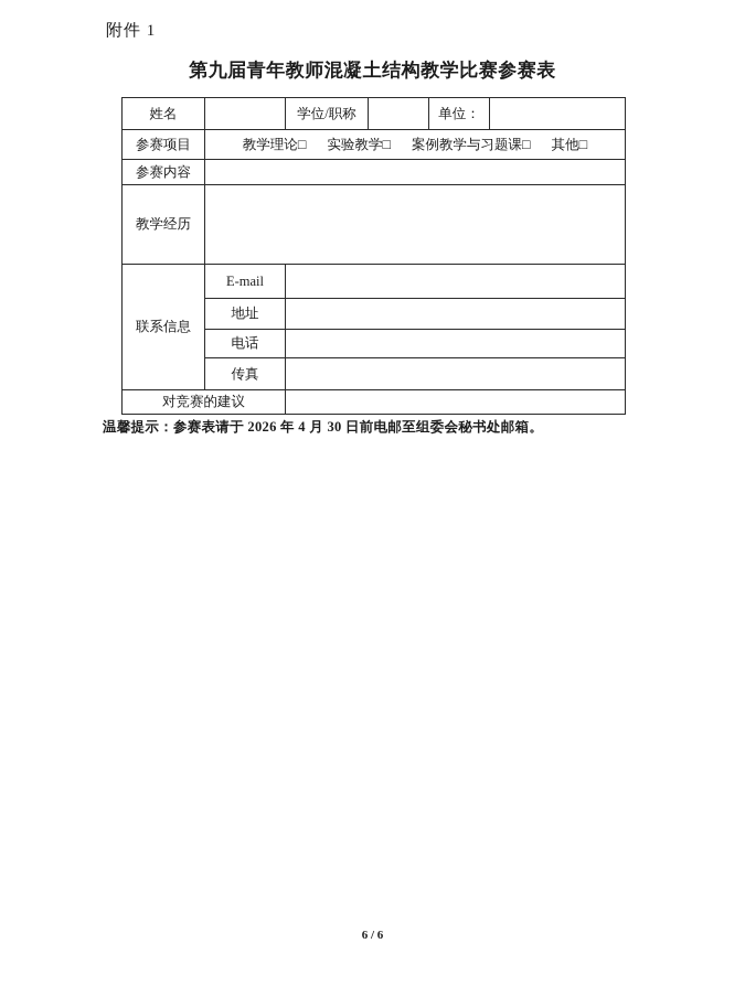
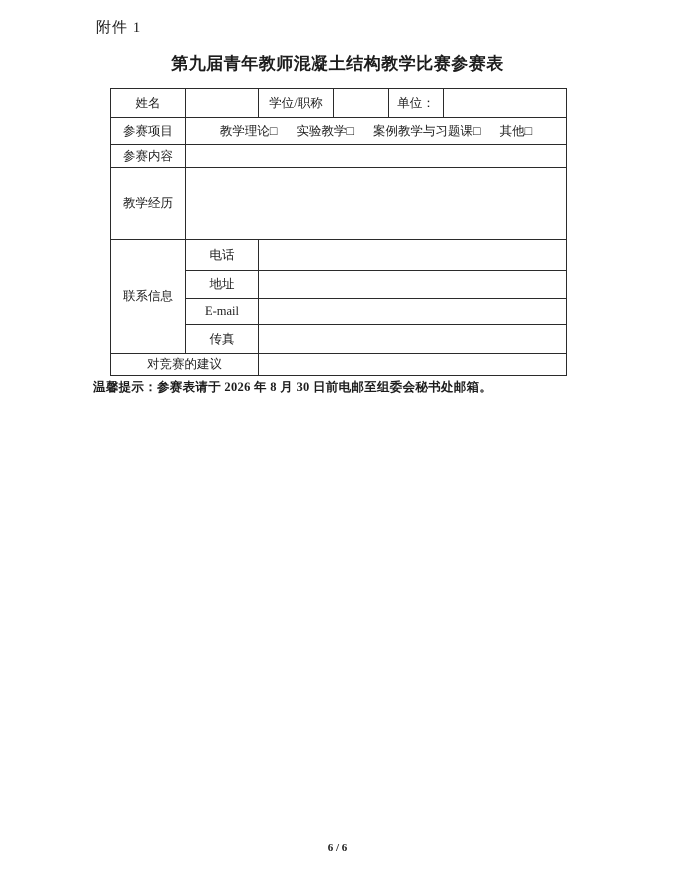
  附件 1
  第九届青年教师混凝土结构教学比赛参赛表
  姓名		学位/职称		单位：
  参赛项目	教学理论□ 实验教学□ 案例教学与习题课□ 其他□
  参赛内容
  教学经历
- 联系信息	E-mail
+ 联系信息	电话
  地址
- 电话
+ E-mail
  传真
  对竞赛的建议
- 温馨提示：参赛表请于 2026 年 4 月 30 日前电邮至组委会秘书处邮箱。
+ 温馨提示：参赛表请于 2026 年 8 月 30 日前电邮至组委会秘书处邮箱。
  6 / 6
